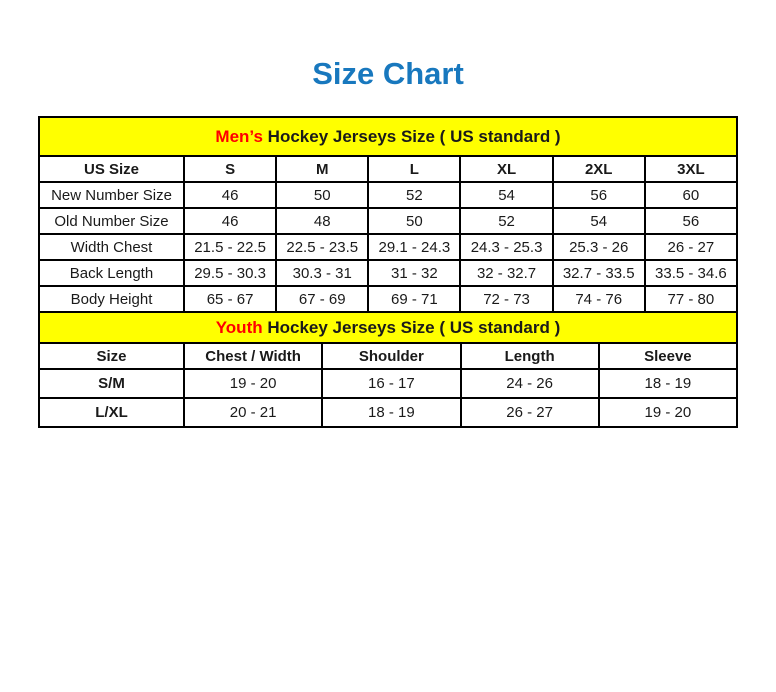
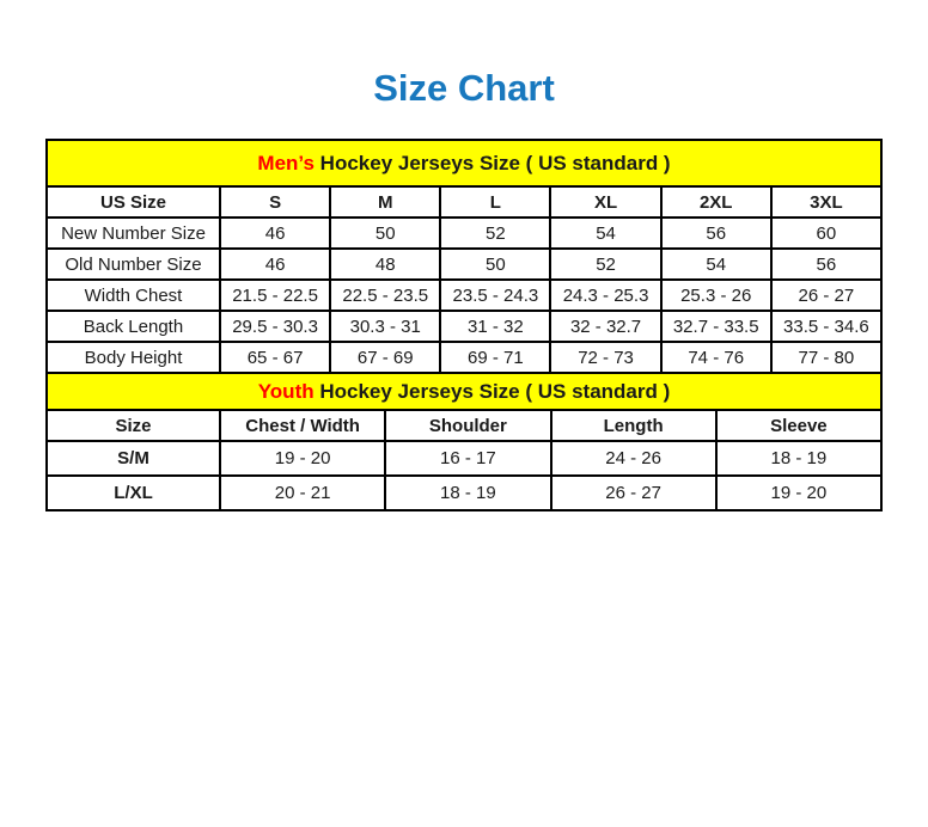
  Size Chart
  Men’s Hockey Jerseys Size ( US standard )
  US Size	S	M	L	XL	2XL	3XL
  New Number Size	46	50	52	54	56	60
  Old Number Size	46	48	50	52	54	56
- Width Chest	21.5 - 22.5	22.5 - 23.5	29.1 - 24.3	24.3 - 25.3	25.3 - 26	26 - 27
+ Width Chest	21.5 - 22.5	22.5 - 23.5	23.5 - 24.3	24.3 - 25.3	25.3 - 26	26 - 27
  Back Length	29.5 - 30.3	30.3 - 31	31 - 32	32 - 32.7	32.7 - 33.5	33.5 - 34.6
  Body Height	65 - 67	67 - 69	69 - 71	72 - 73	74 - 76	77 - 80
  Youth Hockey Jerseys Size ( US standard )
  Size	Chest / Width	Shoulder	Length	Sleeve
  S/M	19 - 20	16 - 17	24 - 26	18 - 19
  L/XL	20 - 21	18 - 19	26 - 27	19 - 20
